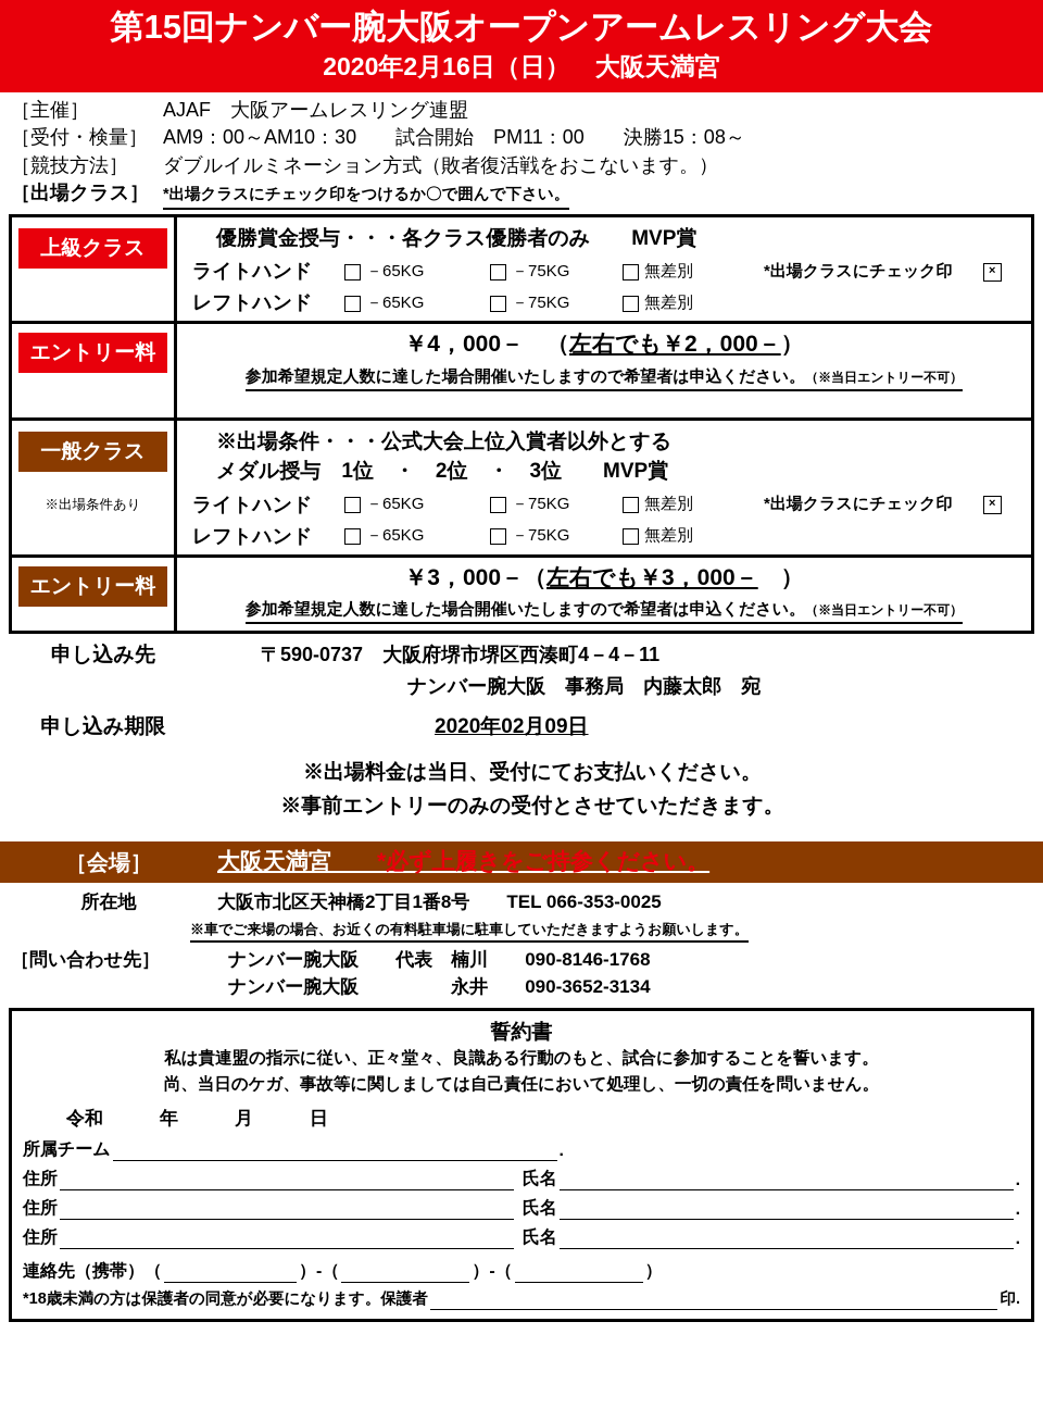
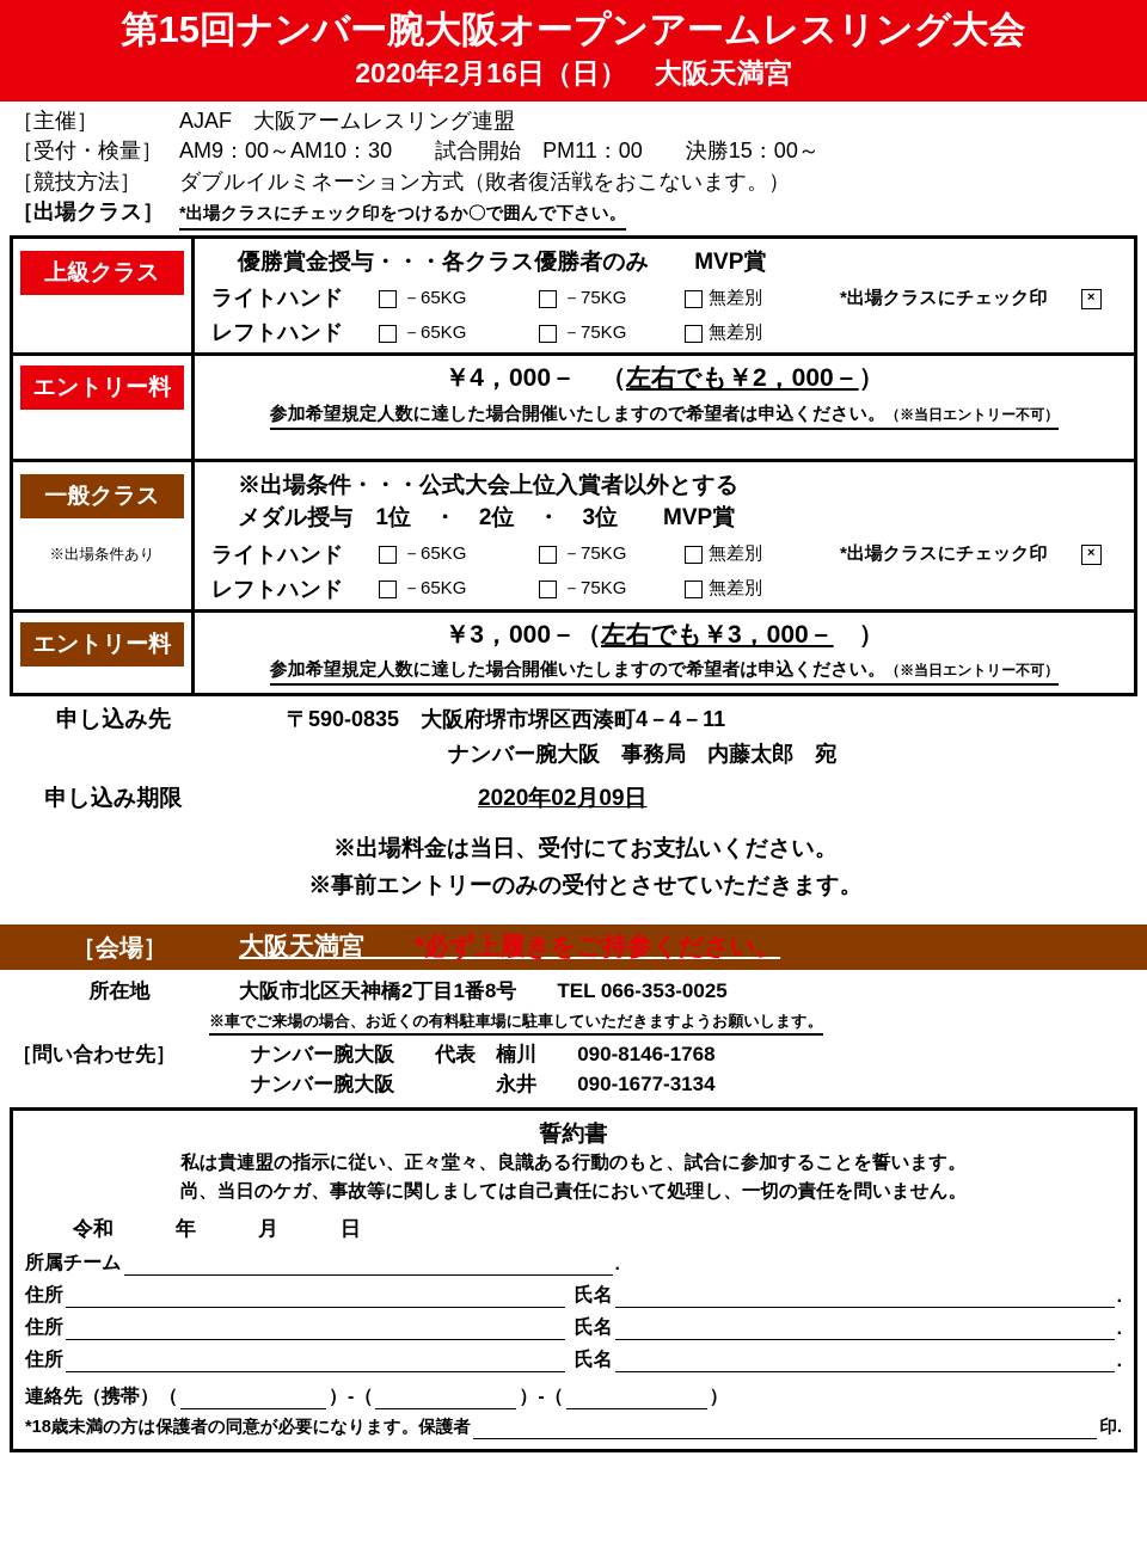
  第15回ナンバー腕大阪オープンアームレスリング大会
  2020年2月16日（日） 大阪天満宮
  ［主催］
  AJAF 大阪アームレスリング連盟
  ［受付・検量］
- AM9：00～AM10：30 試合開始 PM11：00 決勝15：08～
+ AM9：00～AM10：30 試合開始 PM11：00 決勝15：00～
  ［競技方法］
  ダブルイルミネーション方式（敗者復活戦をおこないます。）
  ［出場クラス］
  *出場クラスにチェック印をつけるか〇で囲んで下さい。
  上級クラス
  優勝賞金授与・・・各クラス優勝者のみ MVP賞
  ライトハンド
  －65KG
  －75KG
  無差別
  *出場クラスにチェック印
  ×
  レフトハンド
  －65KG
  －75KG
  無差別
  エントリー料
  ￥4，000－ （左右でも￥2，000－）
  参加希望規定人数に達した場合開催いたしますので希望者は申込ください。（※当日エントリー不可）
  一般クラス
  ※出場条件あり
  ※出場条件・・・公式大会上位入賞者以外とする
  メダル授与 1位 ・ 2位 ・ 3位 MVP賞
  ライトハンド
  －65KG
  －75KG
  無差別
  *出場クラスにチェック印
  ×
  レフトハンド
  －65KG
  －75KG
  無差別
  エントリー料
  ￥3，000－（左右でも￥3，000－ ）
  参加希望規定人数に達した場合開催いたしますので希望者は申込ください。（※当日エントリー不可）
  申し込み先
- 〒590-0737 大阪府堺市堺区西湊町4－4－11
+ 〒590-0835 大阪府堺市堺区西湊町4－4－11
  ナンバー腕大阪 事務局 内藤太郎 宛
  申し込み期限
  2020年02月09日
  ※出場料金は当日、受付にてお支払いください。
  ※事前エントリーのみの受付とさせていただきます。
  ［会場］
  大阪天満宮 *必ず上履きをご持参ください。
  所在地
  大阪市北区天神橋2丁目1番8号 TEL 066-353-0025
  ※車でご来場の場合、お近くの有料駐車場に駐車していただきますようお願いします。
  ［問い合わせ先］
  ナンバー腕大阪 代表 楠川 090-8146-1768
- ナンバー腕大阪 永井 090-3652-3134
+ ナンバー腕大阪 永井 090-1677-3134
  誓約書
  私は貴連盟の指示に従い、正々堂々、良識ある行動のもと、試合に参加することを誓います。
  尚、当日のケガ、事故等に関しましては自己責任において処理し、一切の責任を問いません。
  令和
  年
  月
  日
  所属チーム
  .
  住所
  氏名
  .
  住所
  氏名
  .
  住所
  氏名
  .
  連絡先（携帯）（
  ）-（
  ）-（
  ）
  *18歳未満の方は保護者の同意が必要になります。保護者
  印.
